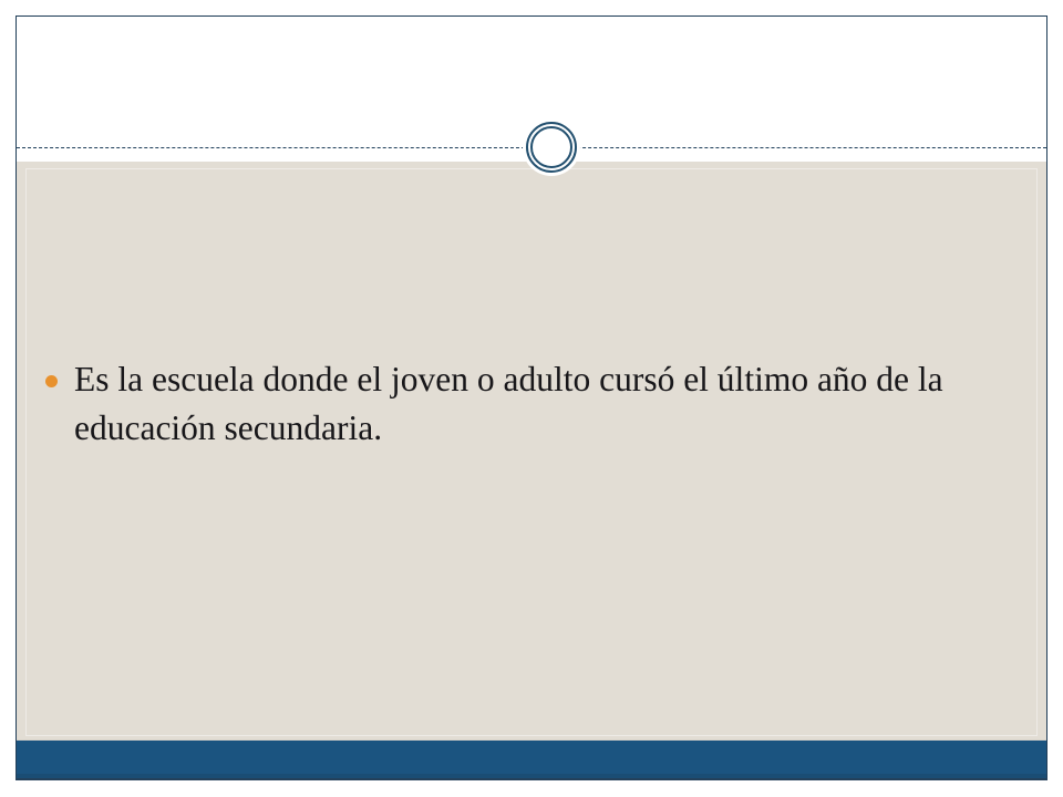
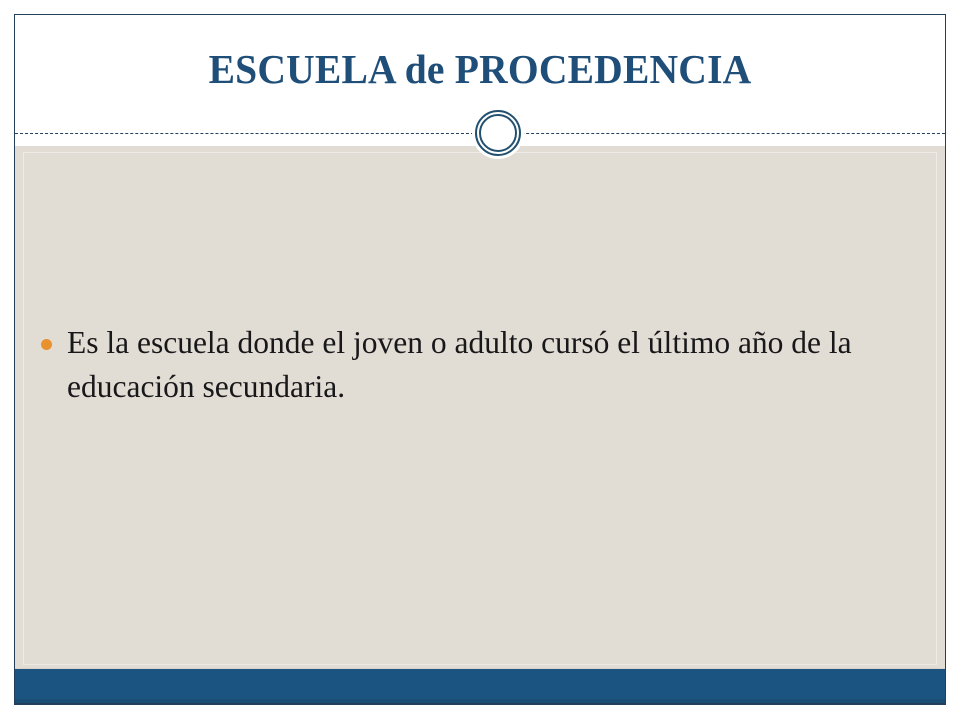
+ ESCUELA de PROCEDENCIA
  Es la escuela donde el joven o adulto cursó el último año de la educación secundaria.
